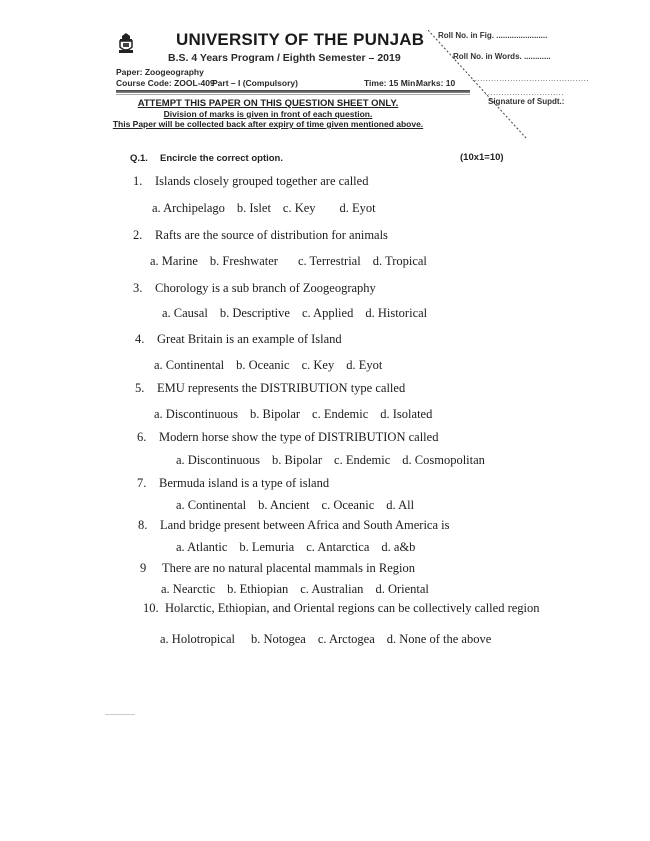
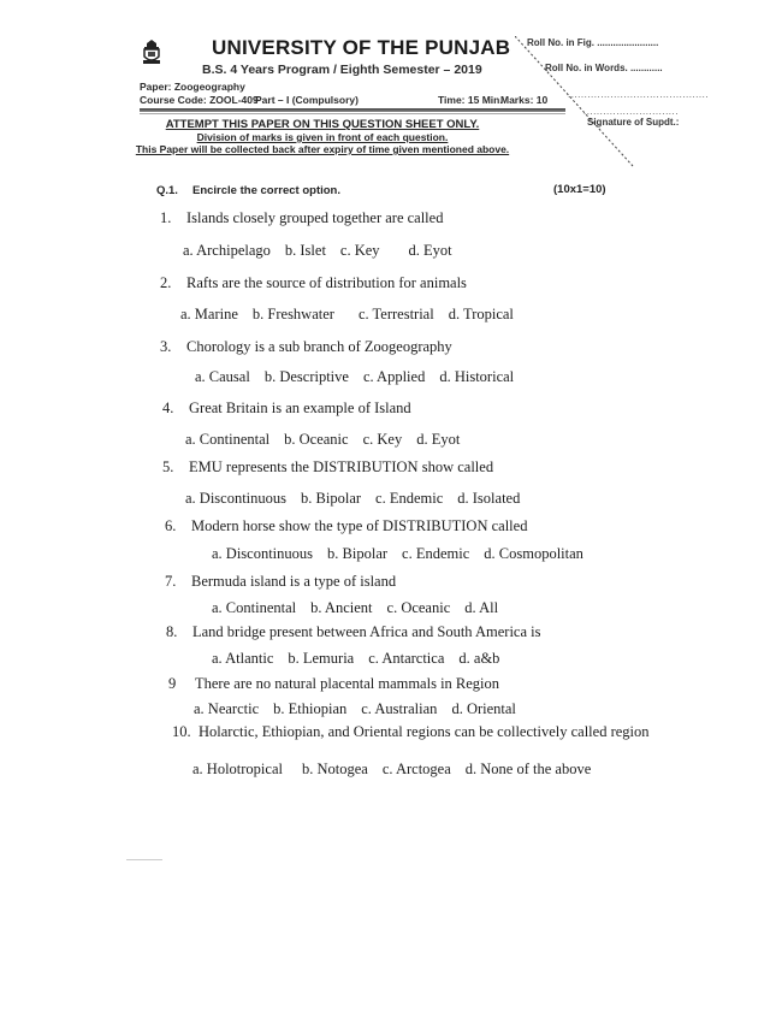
  UNIVERSITY OF THE PUNJAB
  B.S. 4 Years Program / Eighth Semester – 2019
  Paper: Zoogeography
  Course Code: ZOOL-409
  Part – I (Compulsory)
  Time: 15 Min.
  Marks: 10
  Roll No. in Fig. .......................
  Roll No. in Words. ............
  ...........................................
  .............................
  Signature of Supdt.:
  ATTEMPT THIS PAPER ON THIS QUESTION SHEET ONLY.
  Division of marks is given in front of each question.
  This Paper will be collected back after expiry of time given mentioned above.
  Q.1. Encircle the correct option.
  (10x1=10)
  1. Islands closely grouped together are called
  a. Archipelago b. Islet c. Key d. Eyot
  2. Rafts are the source of distribution for animals
  a. Marine b. Freshwater c. Terrestrial d. Tropical
  3. Chorology is a sub branch of Zoogeography
  a. Causal b. Descriptive c. Applied d. Historical
  4. Great Britain is an example of Island
  a. Continental b. Oceanic c. Key d. Eyot
- 5. EMU represents the DISTRIBUTION type called
+ 5. EMU represents the DISTRIBUTION show called
  a. Discontinuous b. Bipolar c. Endemic d. Isolated
  6. Modern horse show the type of DISTRIBUTION called
  a. Discontinuous b. Bipolar c. Endemic d. Cosmopolitan
  7. Bermuda island is a type of island
  a. Continental b. Ancient c. Oceanic d. All
  8. Land bridge present between Africa and South America is
  a. Atlantic b. Lemuria c. Antarctica d. a&b
  9 There are no natural placental mammals in Region
  a. Nearctic b. Ethiopian c. Australian d. Oriental
  10. Holarctic, Ethiopian, and Oriental regions can be collectively called region
  a. Holotropical b. Notogea c. Arctogea d. None of the above
